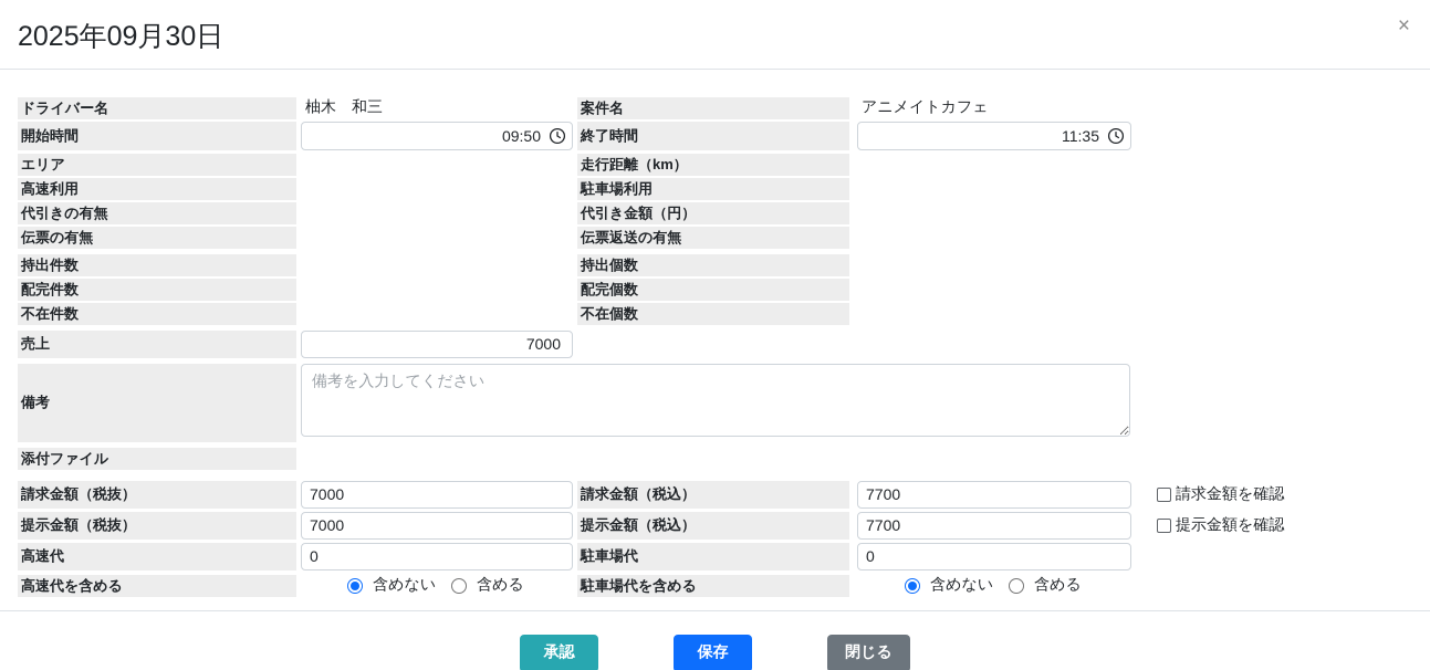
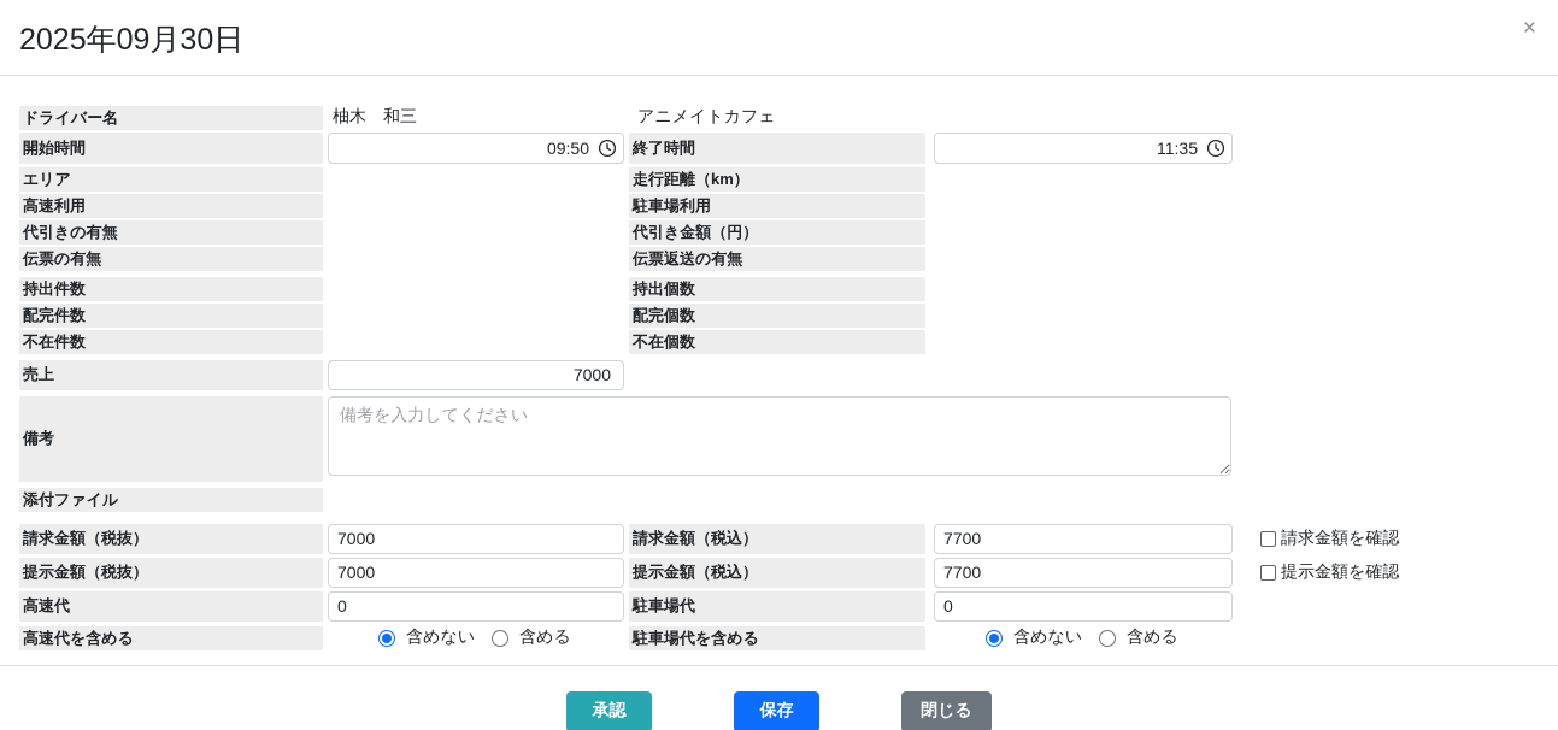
  2025年09月30日
  ×
  ドライバー名
  柚木 和三
- 案件名
  アニメイトカフェ
  開始時間
  09:50
  終了時間
  11:35
  エリア
  走行距離（km）
  高速利用
  駐車場利用
  代引きの有無
  代引き金額（円）
  伝票の有無
  伝票返送の有無
  持出件数
  持出個数
  配完件数
  配完個数
  不在件数
  不在個数
  売上
  7000
  備考
  備考を入力してください
  添付ファイル
  請求金額（税抜）
  7000
  請求金額（税込）
  7700
  請求金額を確認
  提示金額（税抜）
  7000
  提示金額（税込）
  7700
  提示金額を確認
  高速代
  0
  駐車場代
  0
  高速代を含める
  含めない
  含める
  駐車場代を含める
  含めない
  含める
  承認
  保存
  閉じる
